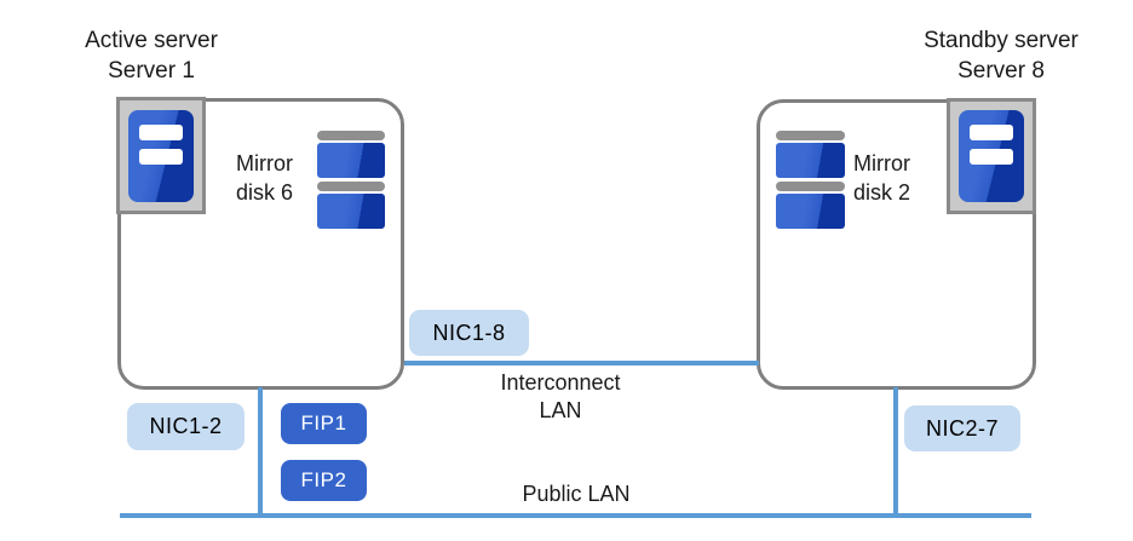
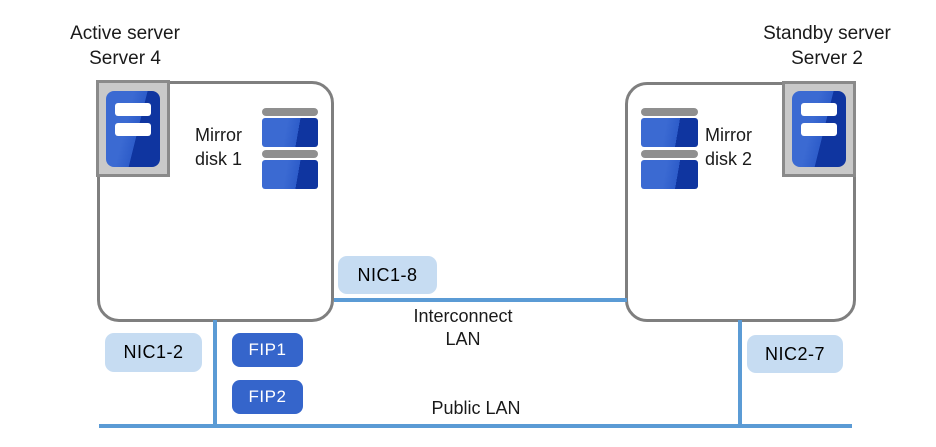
  Active server
- Server 1
+ Server 4
  Standby server
- Server 8
+ Server 2
  Mirror
- disk 6
+ disk 1
  Mirror
  disk 2
  NIC1-8
  Interconnect
  LAN
  NIC1-2
  NIC2-7
  FIP1
  FIP2
  Public LAN
